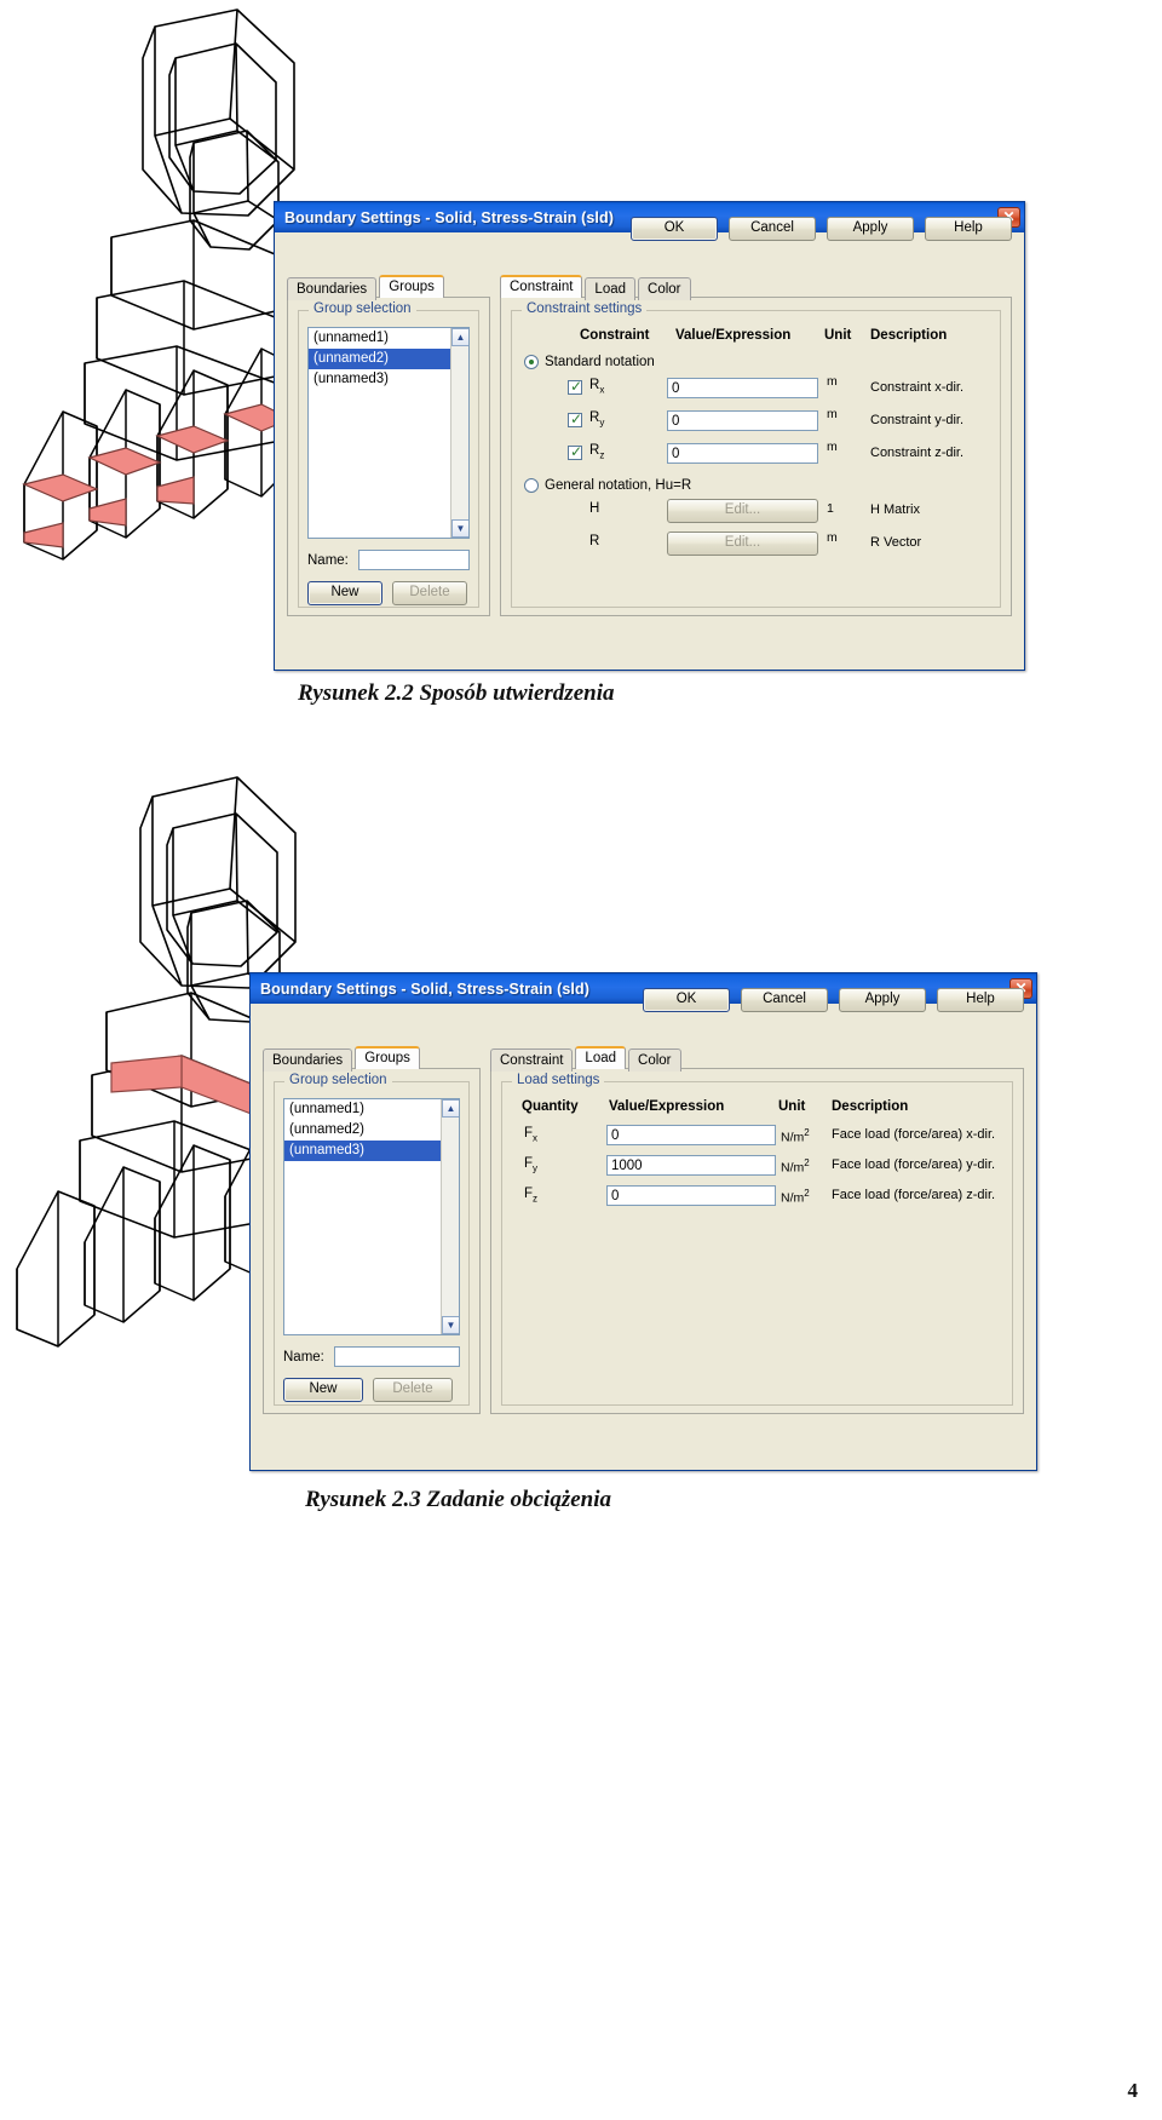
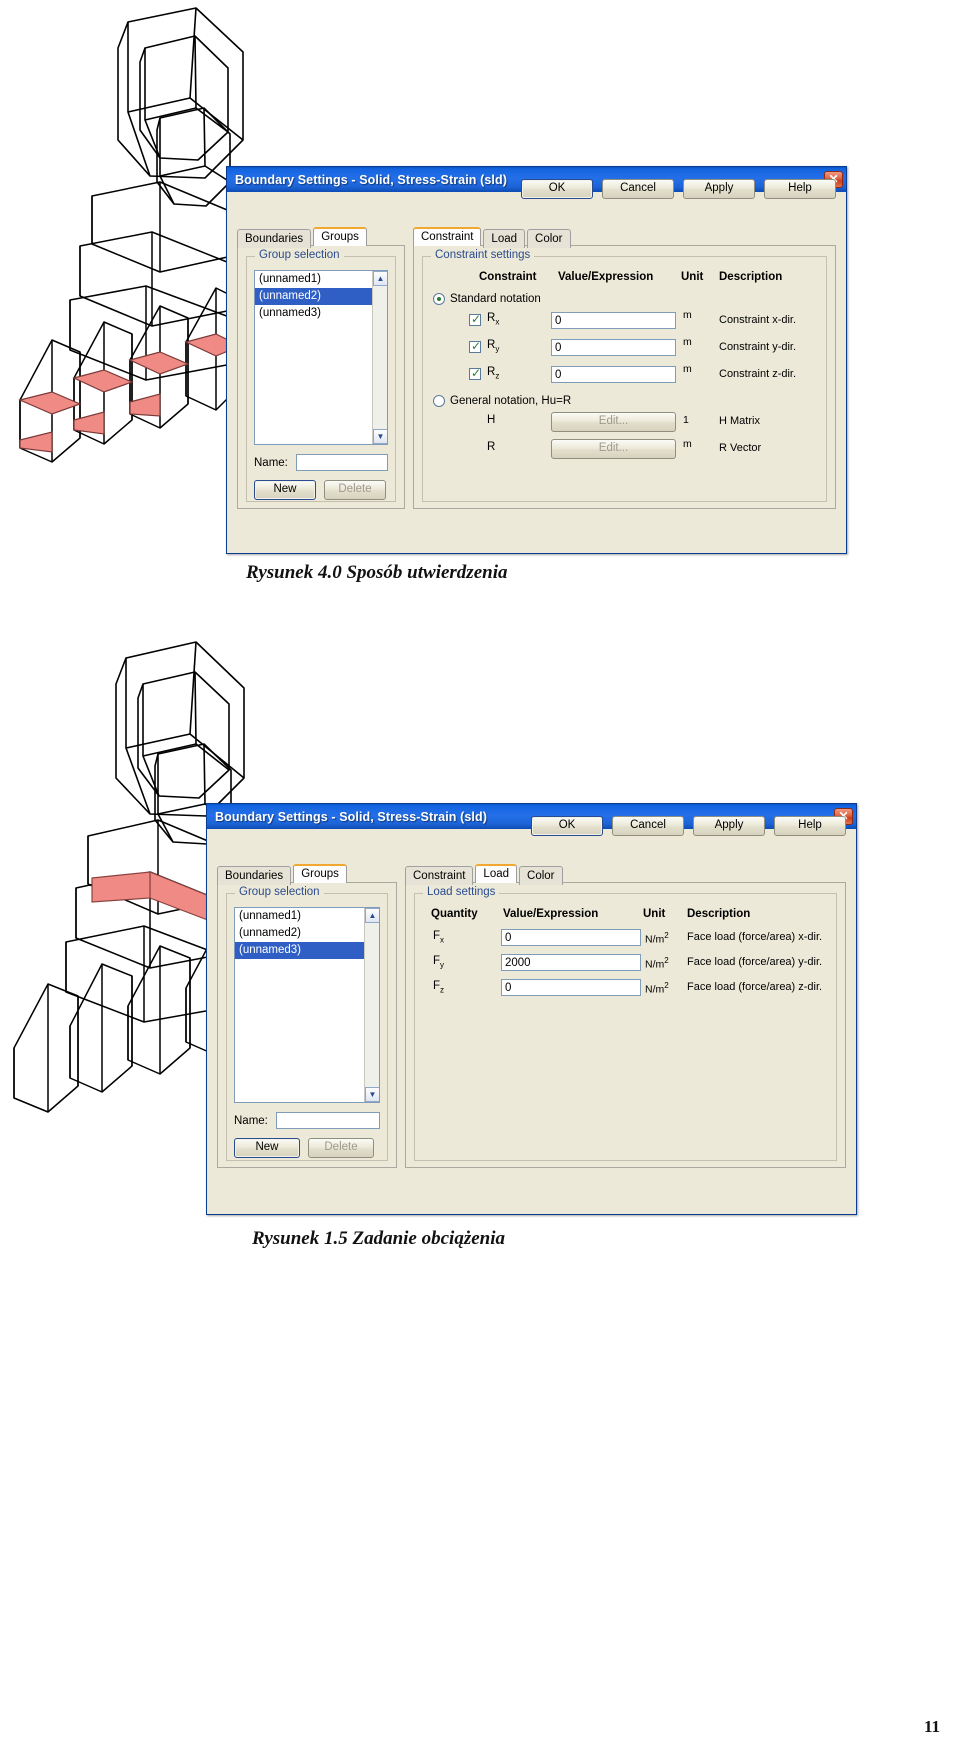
  Boundary Settings - Solid, Stress-Strain (sld)
  Boundaries
  Groups
  Group selection
  (unnamed1)
  (unnamed2)
  (unnamed3)
  ▲
  ▼
  Name:
  New
  Delete
  Constraint
  Load
  Color
  Constraint settings
  Constraint
  Value/Expression
  Unit
  Description
  Standard notation
  Rx
  0
  m
  Constraint x-dir.
  Ry
  0
  m
  Constraint y-dir.
  Rz
  0
  m
  Constraint z-dir.
  General notation, Hu=R
  H
  Edit...
  1
  H Matrix
  R
  Edit...
  m
  R Vector
  OK
  Cancel
  Apply
  Help
- Rysunek 2.2 Sposób utwierdzenia
+ Rysunek 4.0 Sposób utwierdzenia
  Boundary Settings - Solid, Stress-Strain (sld)
  Boundaries
  Groups
  Group selection
  (unnamed1)
  (unnamed2)
  (unnamed3)
  ▲
  ▼
  Name:
  New
  Delete
  Constraint
  Load
  Color
  Load settings
  Quantity
  Value/Expression
  Unit
  Description
  Fx
  0
  N/m2
  Face load (force/area) x-dir.
  Fy
- 1000
+ 2000
  N/m2
  Face load (force/area) y-dir.
  Fz
  0
  N/m2
  Face load (force/area) z-dir.
  OK
  Cancel
  Apply
  Help
- Rysunek 2.3 Zadanie obciążenia
+ Rysunek 1.5 Zadanie obciążenia
- 4
+ 11
